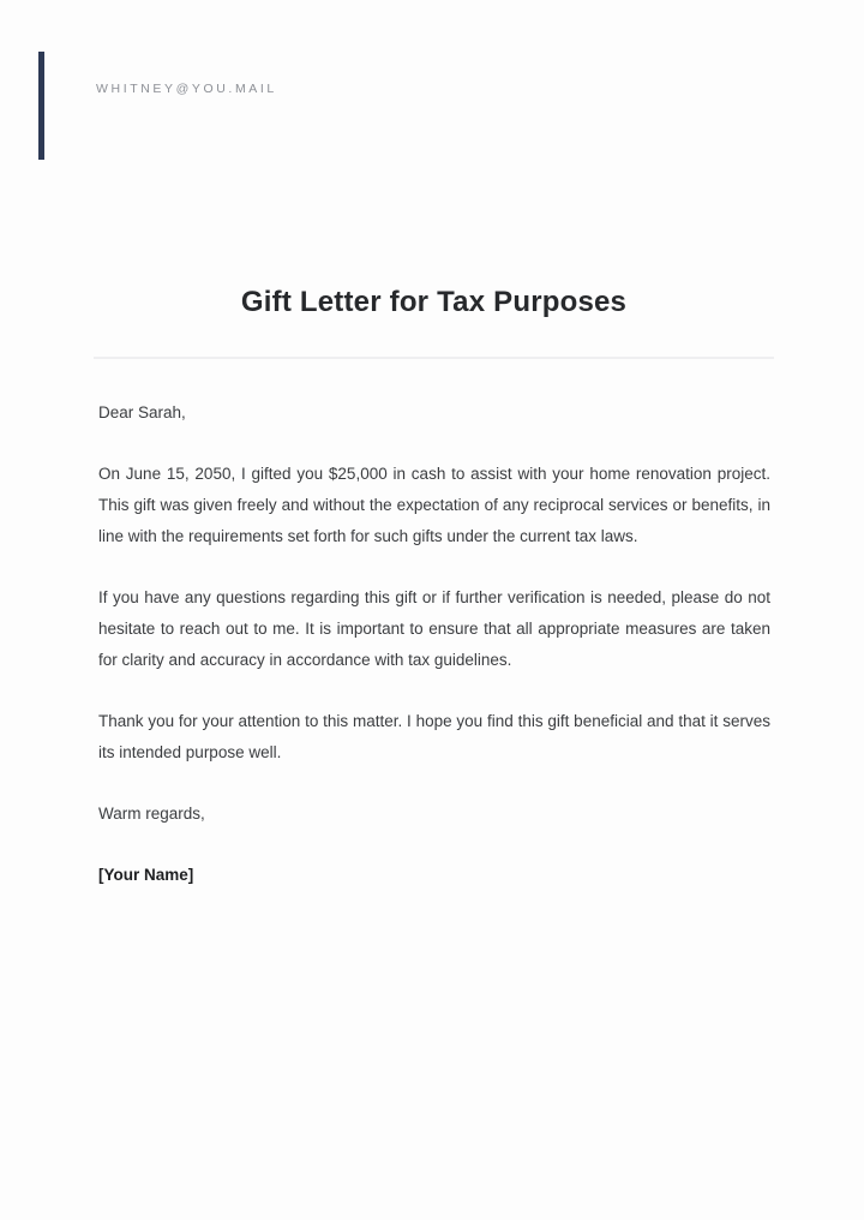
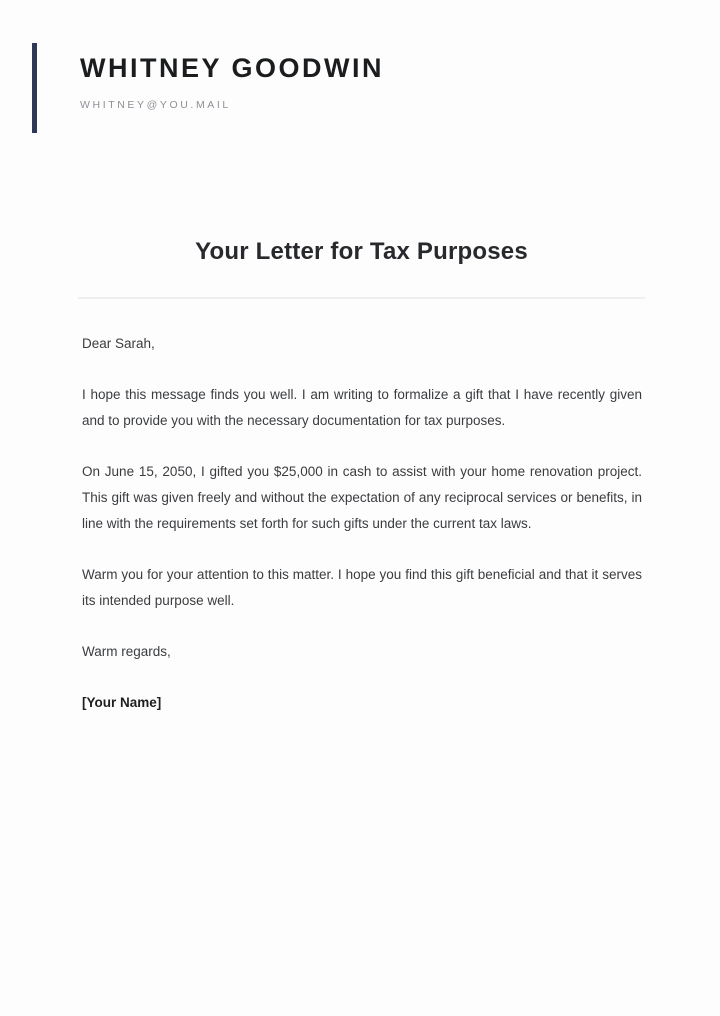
+ WHITNEY GOODWIN
  WHITNEY@YOU.MAIL
- Gift Letter for Tax Purposes
+ Your Letter for Tax Purposes
  Dear Sarah,
+ I hope this message finds you well. I am writing to formalize a gift that I have recently given and to provide you with the necessary documentation for tax purposes.
  On June 15, 2050, I gifted you $25,000 in cash to assist with your home renovation project. This gift was given freely and without the expectation of any reciprocal services or benefits, in line with the requirements set forth for such gifts under the current tax laws.
- If you have any questions regarding this gift or if further verification is needed, please do not hesitate to reach out to me. It is important to ensure that all appropriate measures are taken for clarity and accuracy in accordance with tax guidelines.
- Thank you for your attention to this matter. I hope you find this gift beneficial and that it serves its intended purpose well.
+ Warm you for your attention to this matter. I hope you find this gift beneficial and that it serves its intended purpose well.
  Warm regards,
  [Your Name]
